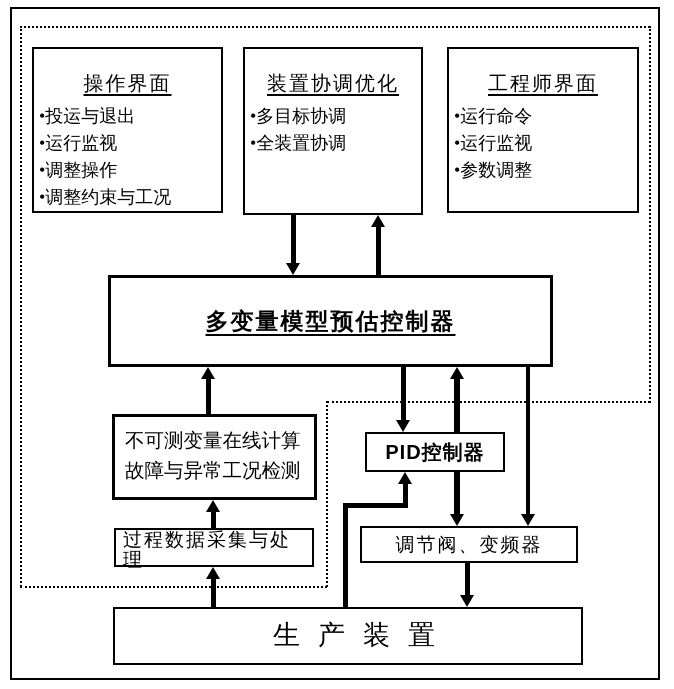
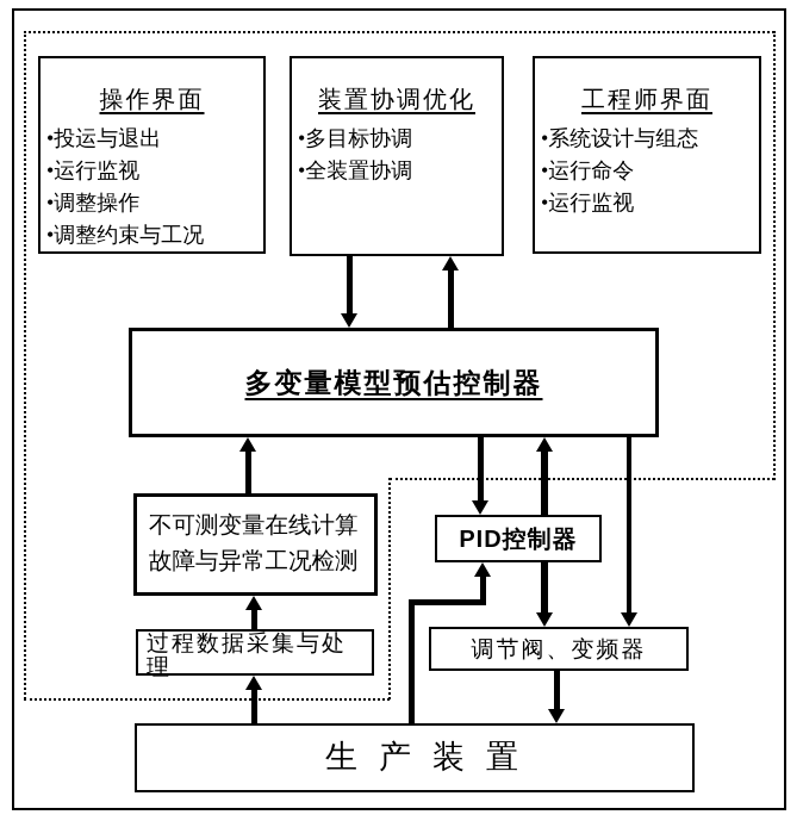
  操作界面
  •投运与退出
  •运行监视
  •调整操作
  •调整约束与工况
  装置协调优化
  •多目标协调
  •全装置协调
  工程师界面
+ •系统设计与组态
  •运行命令
  •运行监视
- •参数调整
  多变量模型预估控制器
  不可测变量在线计算
  故障与异常工况检测
  过程数据采集与处理
  PID控制器
  调节阀、变频器
  生产装置
